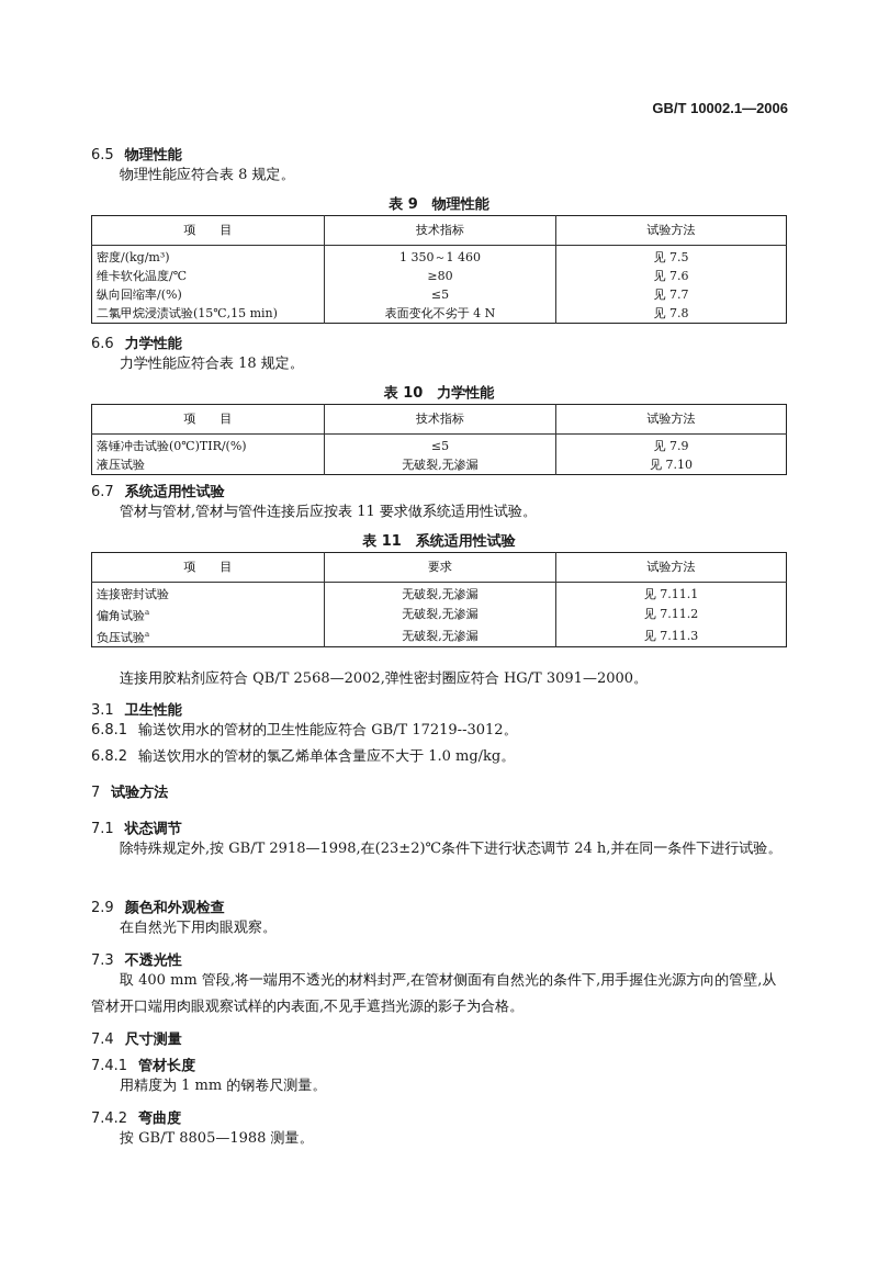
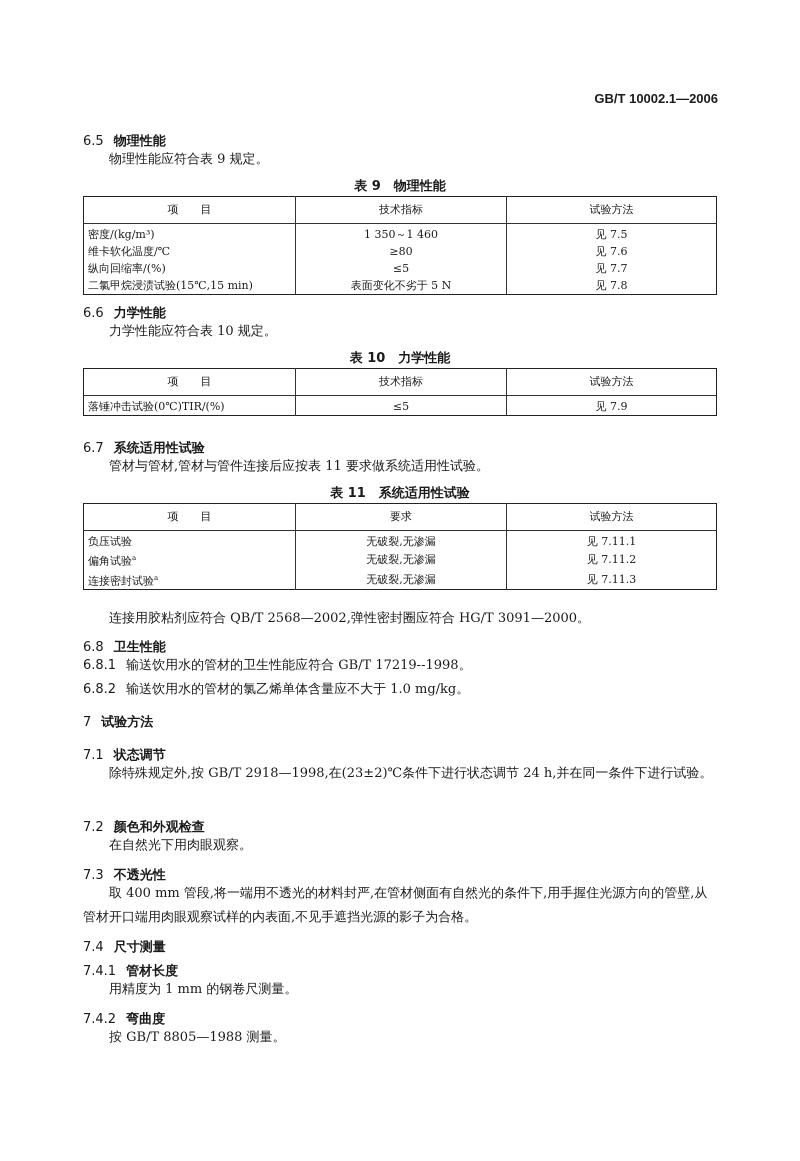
  GB/T 10002.1—2006
  6.5 物理性能
- 物理性能应符合表 8 规定。
+ 物理性能应符合表 9 规定。
  表 9 物理性能
  项 目	技术指标	试验方法
  密度/(kg/m³)	1 350～1 460	见 7.5
  维卡软化温度/℃	≥80	见 7.6
  纵向回缩率/(%)	≤5	见 7.7
- 二氯甲烷浸渍试验(15℃,15 min)	表面变化不劣于 4 N	见 7.8
+ 二氯甲烷浸渍试验(15℃,15 min)	表面变化不劣于 5 N	见 7.8
  6.6 力学性能
- 力学性能应符合表 18 规定。
+ 力学性能应符合表 10 规定。
  表 10 力学性能
  项 目	技术指标	试验方法
  落锤冲击试验(0℃)TIR/(%)	≤5	见 7.9
- 液压试验	无破裂,无渗漏	见 7.10
  6.7 系统适用性试验
  管材与管材,管材与管件连接后应按表 11 要求做系统适用性试验。
  表 11 系统适用性试验
  项 目	要求	试验方法
- 连接密封试验	无破裂,无渗漏	见 7.11.1
+ 负压试验	无破裂,无渗漏	见 7.11.1
  偏角试验a	无破裂,无渗漏	见 7.11.2
- 负压试验a	无破裂,无渗漏	见 7.11.3
+ 连接密封试验a	无破裂,无渗漏	见 7.11.3
  连接用胶粘剂应符合 QB/T 2568—2002,弹性密封圈应符合 HG/T 3091—2000。
- 3.1 卫生性能
+ 6.8 卫生性能
- 6.8.1 输送饮用水的管材的卫生性能应符合 GB/T 17219--3012。
+ 6.8.1 输送饮用水的管材的卫生性能应符合 GB/T 17219--1998。
  6.8.2 输送饮用水的管材的氯乙烯单体含量应不大于 1.0 mg/kg。
  7 试验方法
  7.1 状态调节
  除特殊规定外,按 GB/T 2918—1998,在(23±2)℃条件下进行状态调节 24 h,并在同一条件下进行试验。
- 2.9 颜色和外观检查
+ 7.2 颜色和外观检查
  在自然光下用肉眼观察。
  7.3 不透光性
  取 400 mm 管段,将一端用不透光的材料封严,在管材侧面有自然光的条件下,用手握住光源方向的管壁,从管材开口端用肉眼观察试样的内表面,不见手遮挡光源的影子为合格。
  7.4 尺寸测量
  7.4.1 管材长度
  用精度为 1 mm 的钢卷尺测量。
  7.4.2 弯曲度
  按 GB/T 8805—1988 测量。
